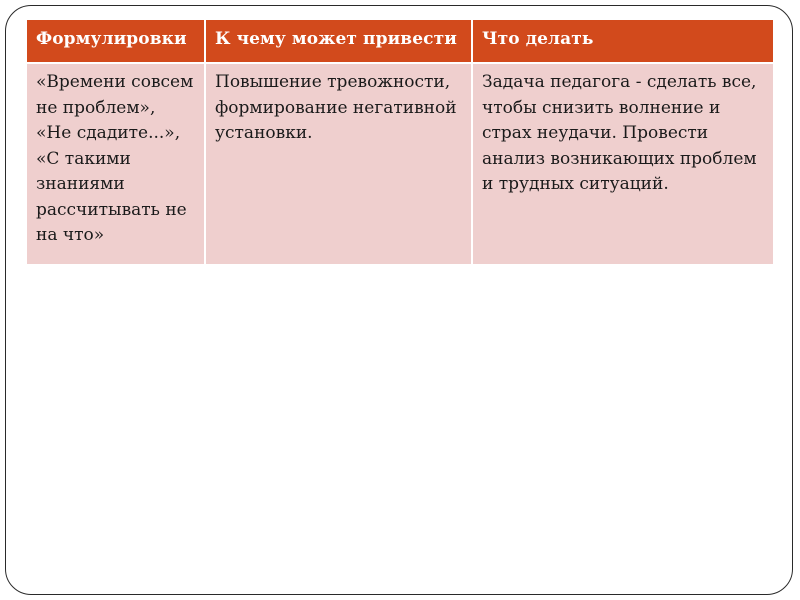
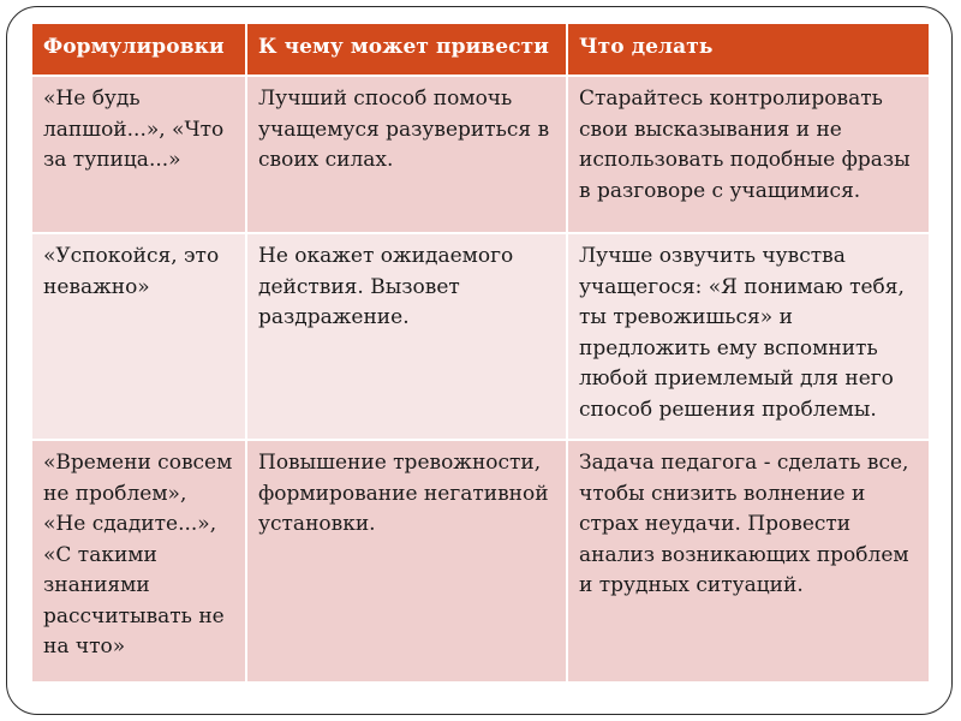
  Формулировки	К чему может привести	Что делать
+ «Не будь лапшой...», «Что за тупица...»	Лучший способ помочь учащемуся разувериться в своих силах.	Старайтесь контролировать свои высказывания и не использовать подобные фразы в разговоре с учащимися.
+ «Успокойся, это неважно»	Не окажет ожидаемого действия. Вызовет раздражение.	Лучше озвучить чувства учащегося: «Я понимаю тебя, ты тревожишься» и предложить ему вспомнить любой приемлемый для него способ решения проблемы.
  «Времени совсем не проблем», «Не сдадите...», «С такими знаниями рассчитывать не на что»	Повышение тревожности, формирование негативной установки.	Задача педагога - сделать все, чтобы снизить волнение и страх неудачи. Провести анализ возникающих проблем и трудных ситуаций.
